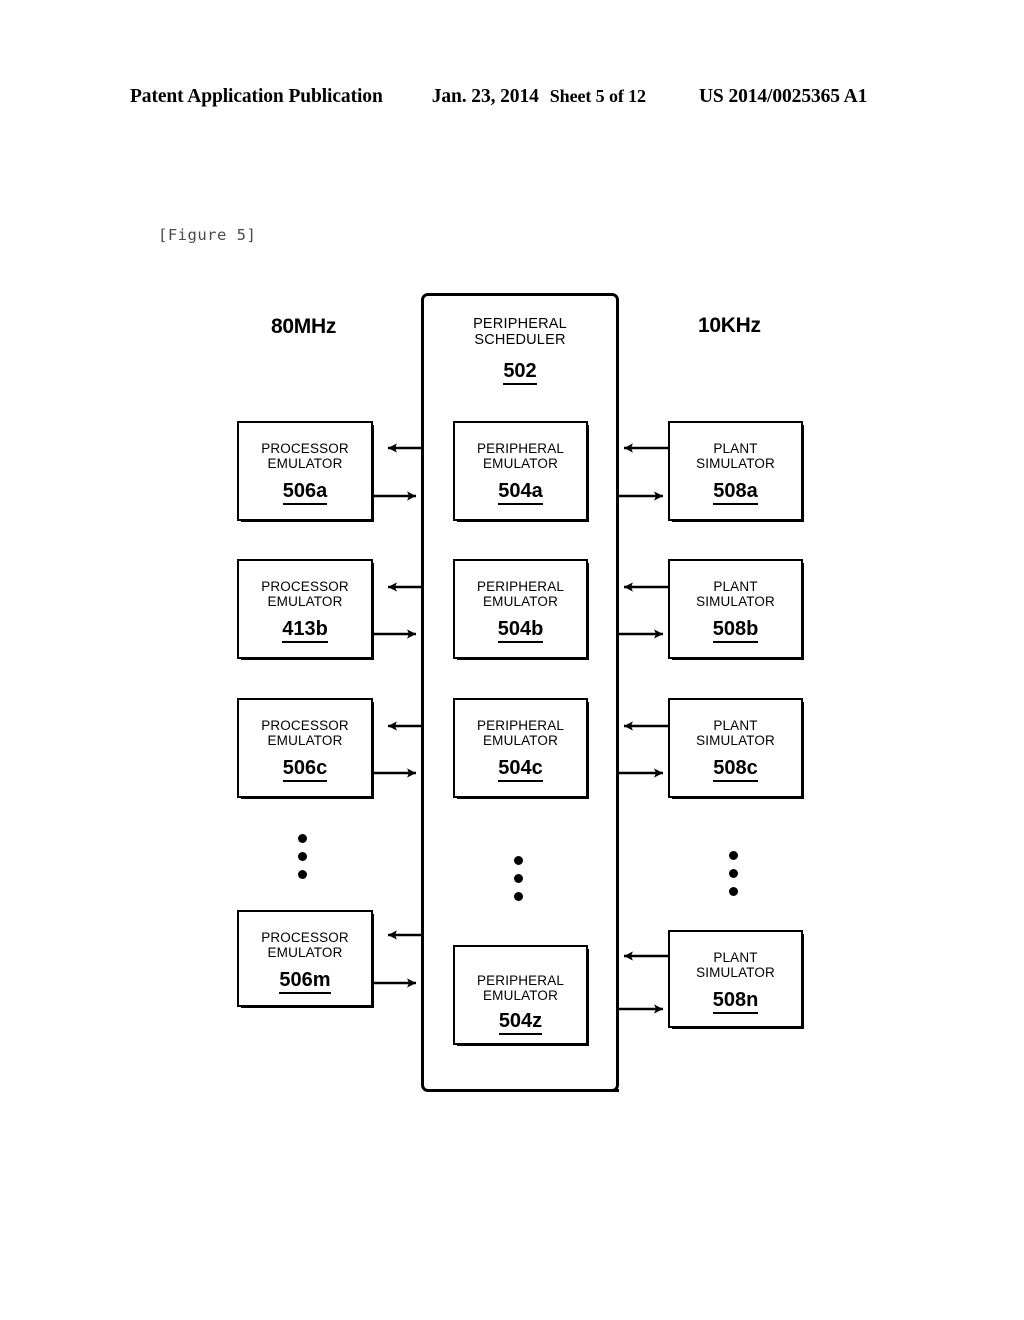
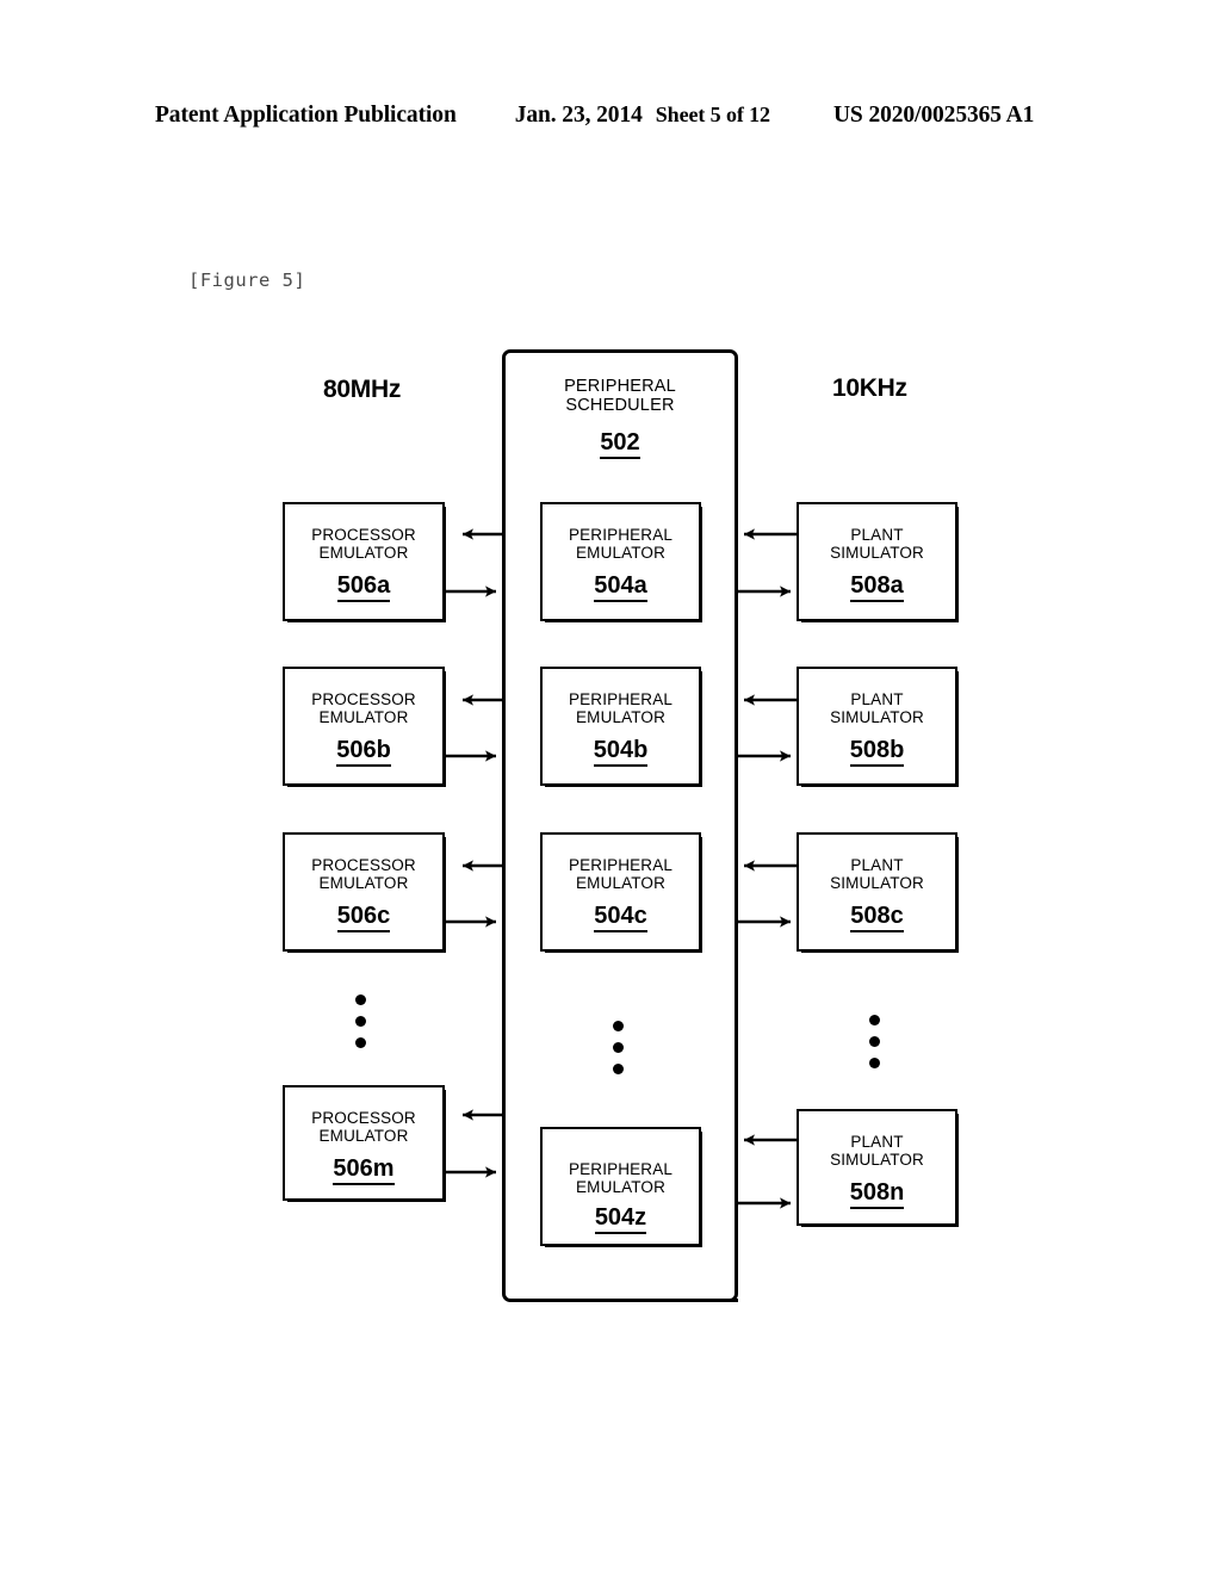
  Patent Application Publication
  Jan. 23, 2014
  Sheet 5 of 12
- US 2014/0025365 A1
+ US 2020/0025365 A1
  [Figure 5]
  80MHz
  10KHz
  PERIPHERAL
  SCHEDULER
  502
  PROCESSOR
  EMULATOR
  506a
  PERIPHERAL
  EMULATOR
  504a
  PLANT
  SIMULATOR
  508a
  PROCESSOR
  EMULATOR
- 413b
+ 506b
  PERIPHERAL
  EMULATOR
  504b
  PLANT
  SIMULATOR
  508b
  PROCESSOR
  EMULATOR
  506c
  PERIPHERAL
  EMULATOR
  504c
  PLANT
  SIMULATOR
  508c
  PROCESSOR
  EMULATOR
  506m
  PERIPHERAL
  EMULATOR
  504z
  PLANT
  SIMULATOR
  508n
